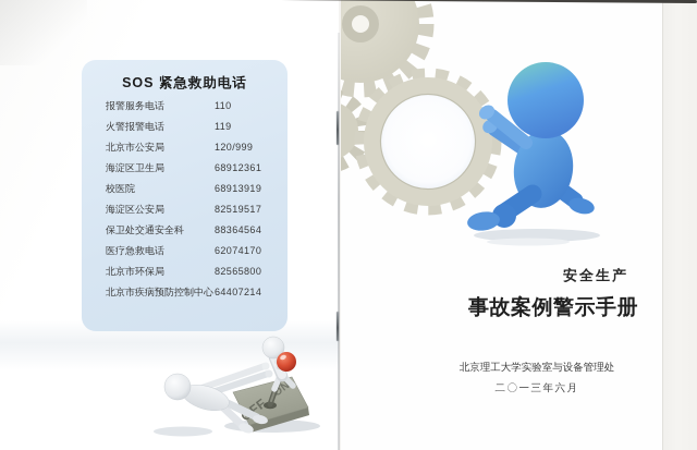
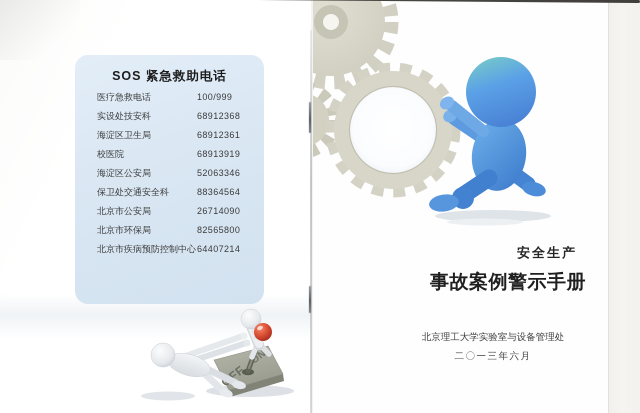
  SOS 紧急救助电话
- 报警服务电话
- 110
- 火警报警电话
- 119
- 北京市公安局
+ 医疗急救电话
- 120/999
+ 100/999
+ 实设处技安科
+ 68912368
  海淀区卫生局
  68912361
  校医院
  68913919
  海淀区公安局
- 82519517
+ 52063346
  保卫处交通安全科
  88364564
- 医疗急救电话
+ 北京市公安局
- 62074170
+ 26714090
  北京市环保局
  82565800
  北京市疾病预防控制中心
  64407214
  安全生产
  事故案例警示手册
  北京理工大学实验室与设备管理处
  二〇一三年六月
